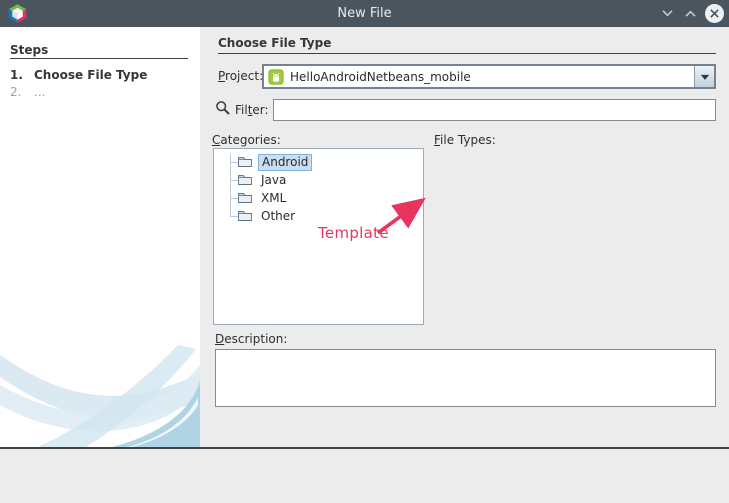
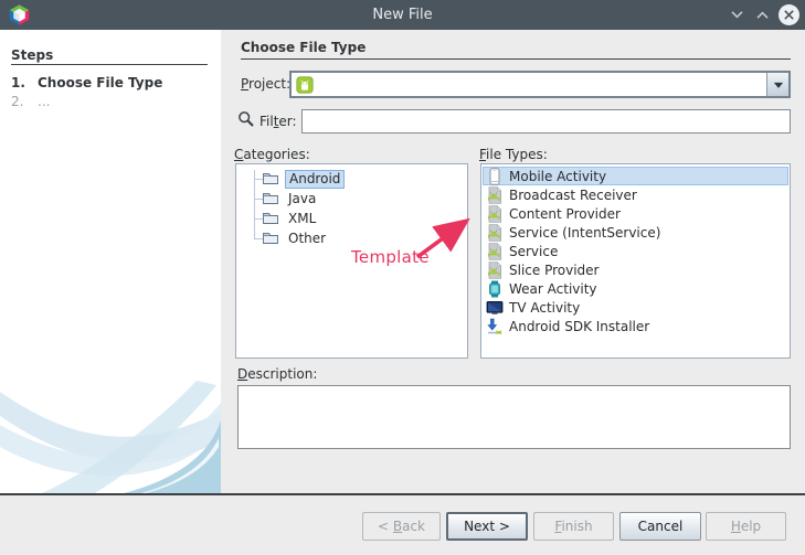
  New File
  Steps
  1.
  Choose File Type
  2.
  ...
  Choose File Type
  Project
- HelloAndroidNetbeans_mobile
  Filter:
  Categories:
  Android
  Java
  XML
  Other
  File Types:
+ Mobile Activity
+ Broadcast Receiver
+ Content Provider
+ Service (IntentService)
+ Service
+ Slice Provider
+ Wear Activity
+ TV Activity
+ Android SDK Installer
  Template
  Description:
+ < Back
+ Next >
+ Finish
+ Cancel
+ Help
